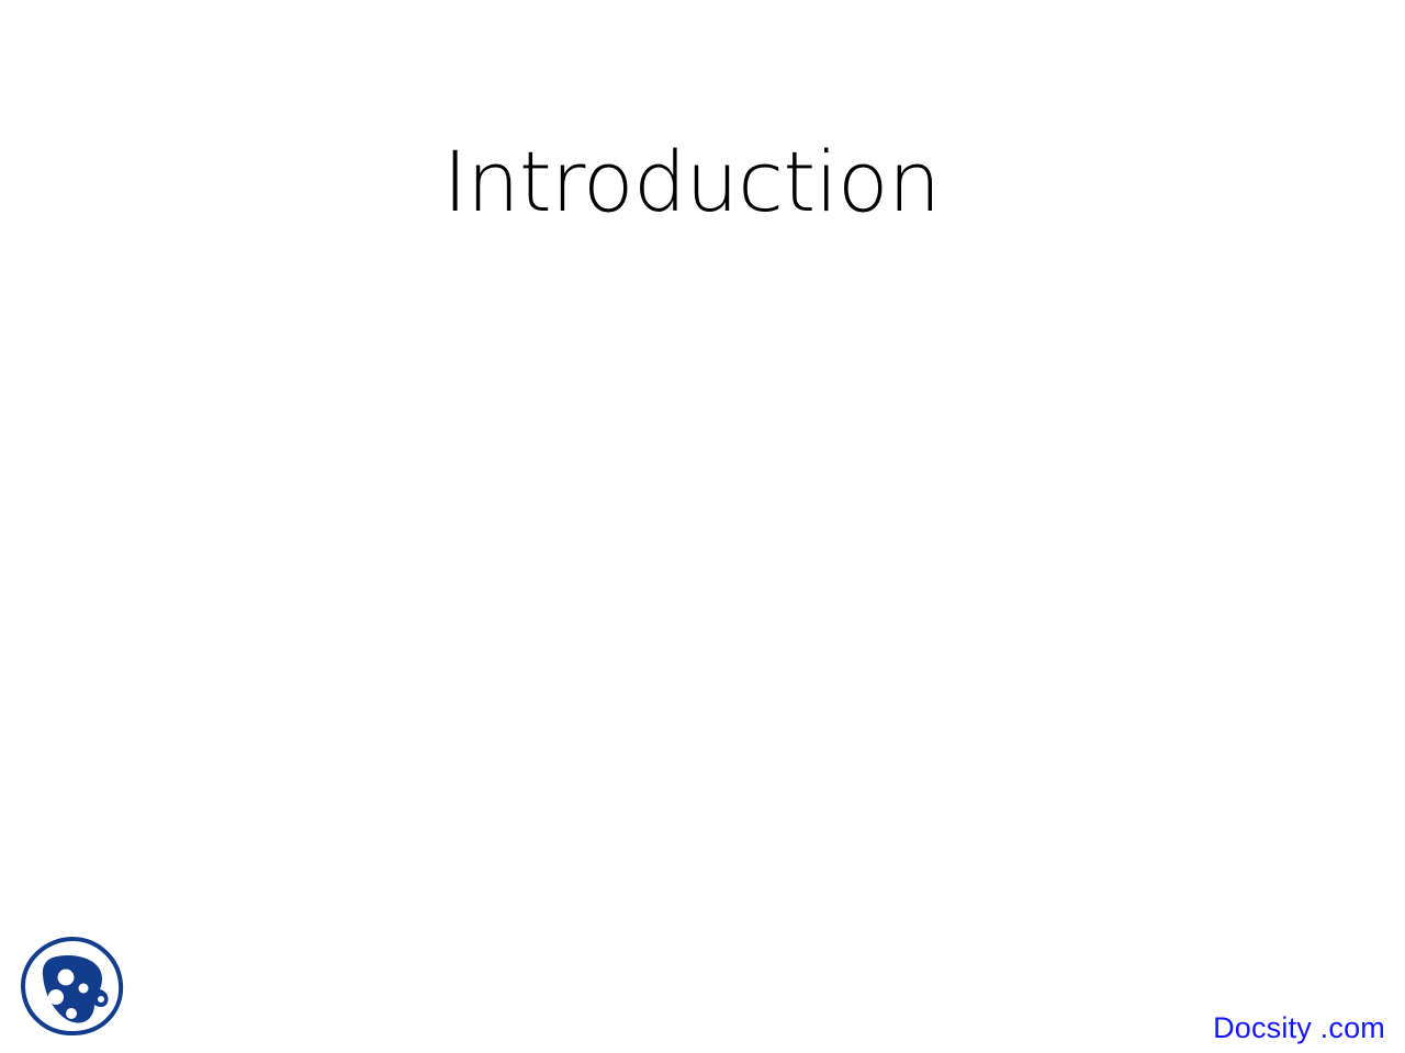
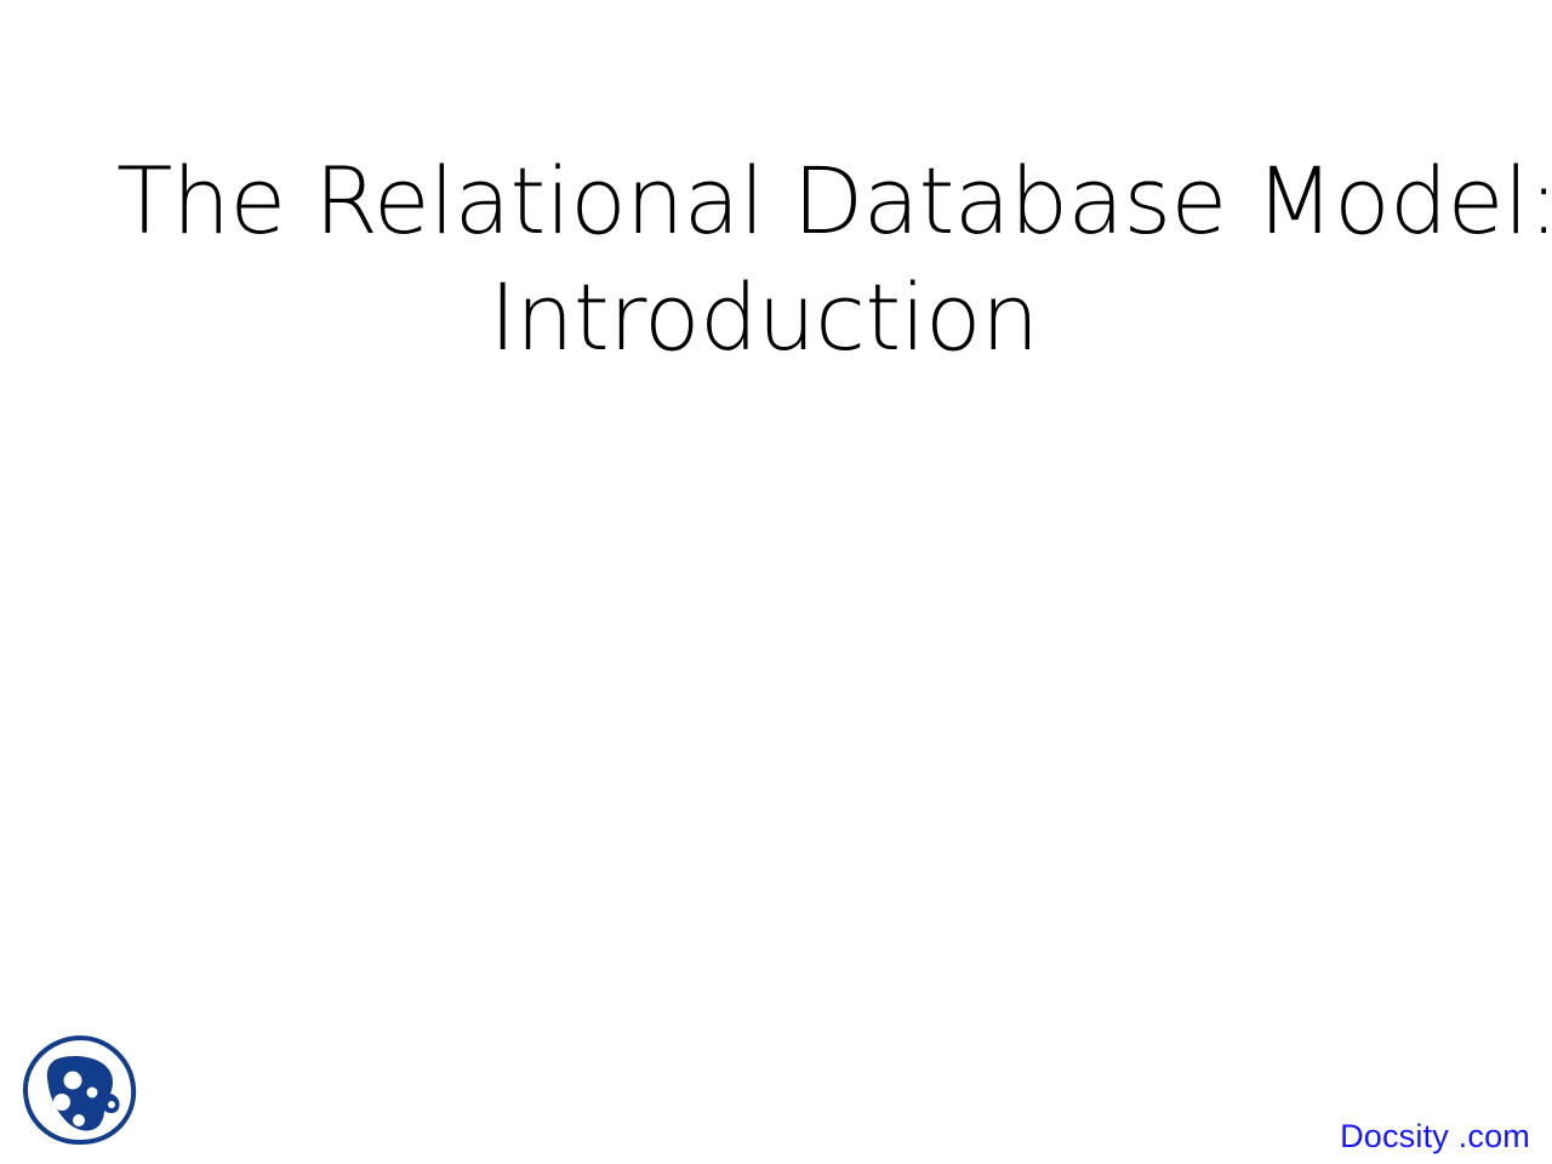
+ The Relational Database Model:
  Introduction
  Docsity .com
